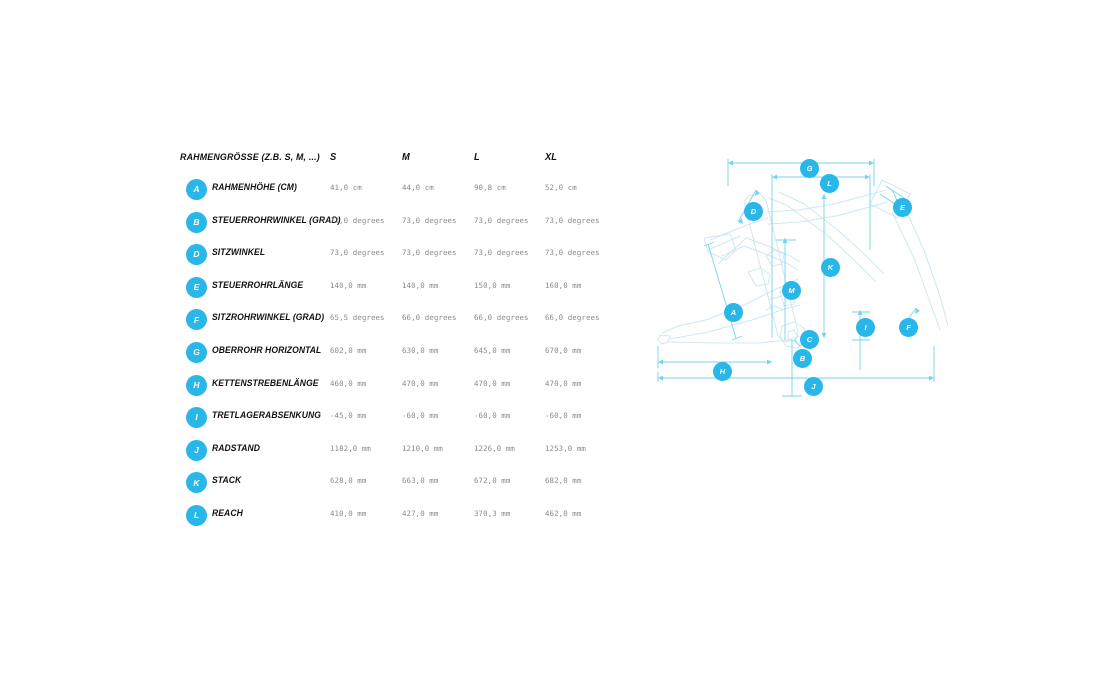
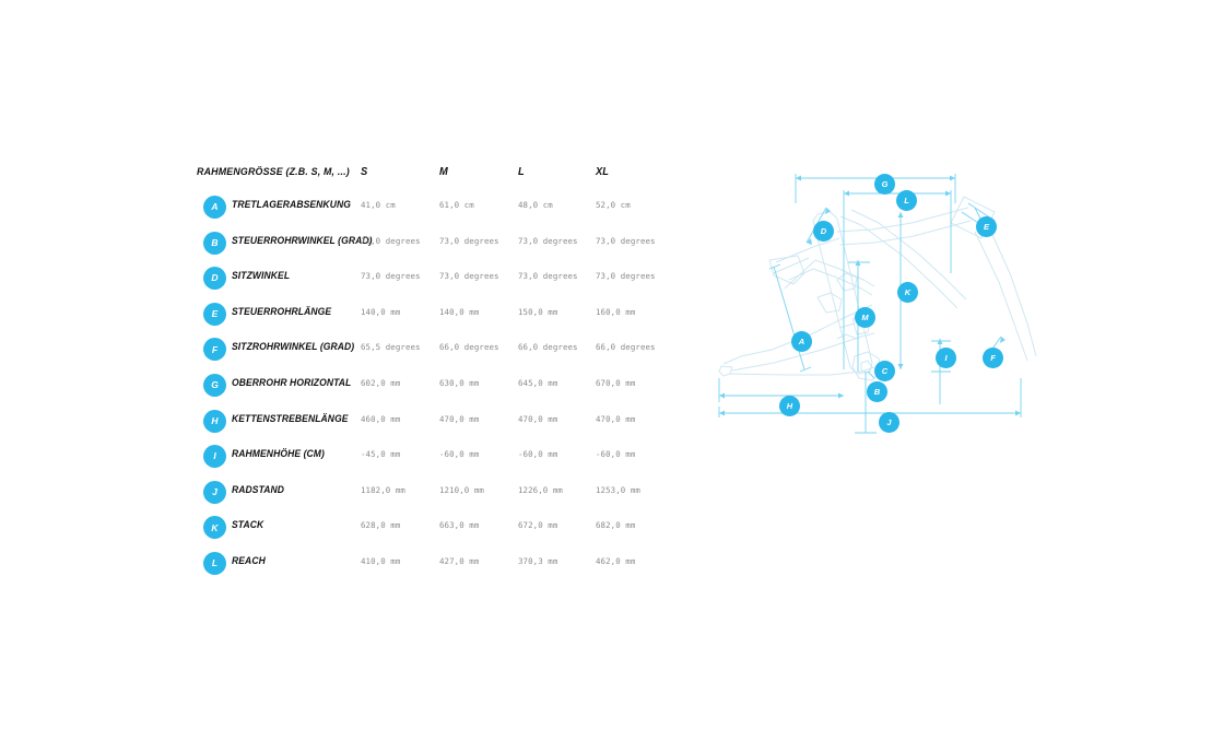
  RAHMENGRÖSSE (Z.B. S, M, ...)
  S
  M
  L
  XL
  A
- RAHMENHÖHE (CM)
+ TRETLAGERABSENKUNG
  41,0 cm
- 44,0 cm
+ 61,0 cm
- 90,8 cm
+ 48,0 cm
  52,0 cm
  B
  STEUERROHRWINKEL (GRAD)
  73,0 degrees
  73,0 degrees
  73,0 degrees
  73,0 degrees
  D
  SITZWINKEL
  73,0 degrees
  73,0 degrees
  73,0 degrees
  73,0 degrees
  E
  STEUERROHRLÄNGE
  140,0 mm
  140,0 mm
  150,0 mm
  160,0 mm
  F
  SITZROHRWINKEL (GRAD)
  65,5 degrees
  66,0 degrees
  66,0 degrees
  66,0 degrees
  G
  OBERROHR HORIZONTAL
  602,0 mm
  630,0 mm
  645,0 mm
  670,0 mm
  H
  KETTENSTREBENLÄNGE
  460,0 mm
  470,0 mm
  470,0 mm
  470,0 mm
  I
- TRETLAGERABSENKUNG
+ RAHMENHÖHE (CM)
  -45,0 mm
  -60,0 mm
  -60,0 mm
  -60,0 mm
  J
  RADSTAND
  1182,0 mm
  1210,0 mm
  1226,0 mm
  1253,0 mm
  K
  STACK
  628,0 mm
  663,0 mm
  672,0 mm
  682,0 mm
  L
  REACH
  410,0 mm
  427,0 mm
  370,3 mm
  462,0 mm
  G
  L
  D
  E
  K
  M
  A
  C
  I
  F
  H
  B
  J
